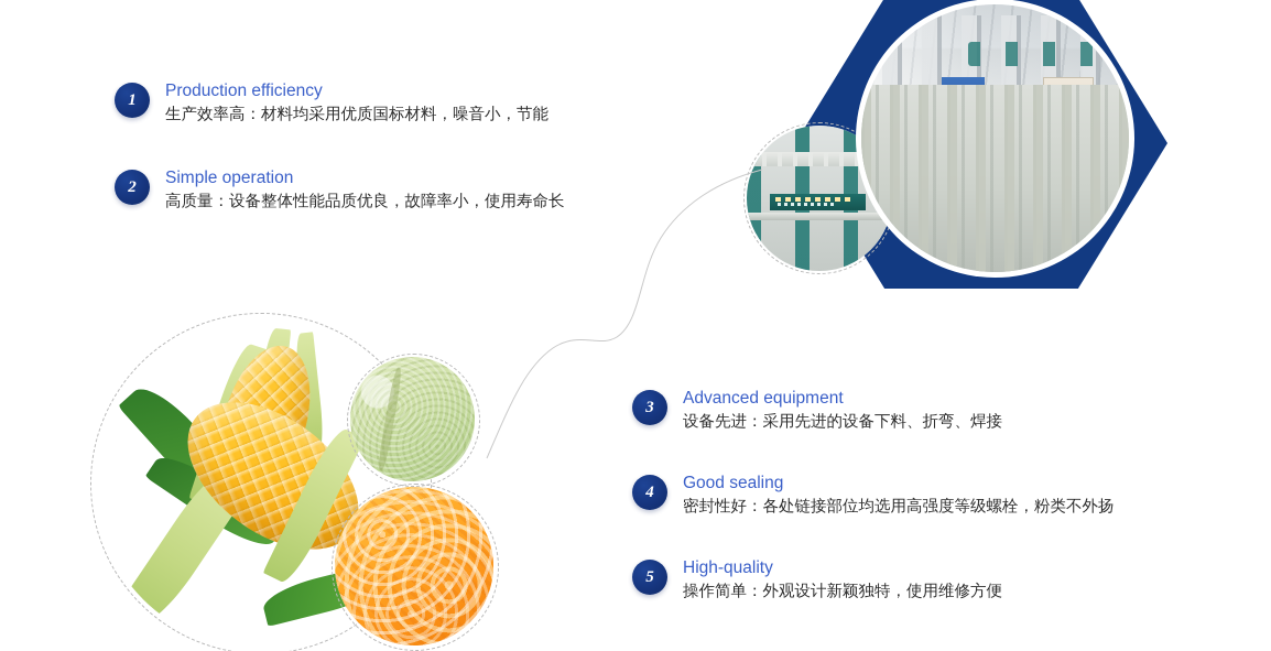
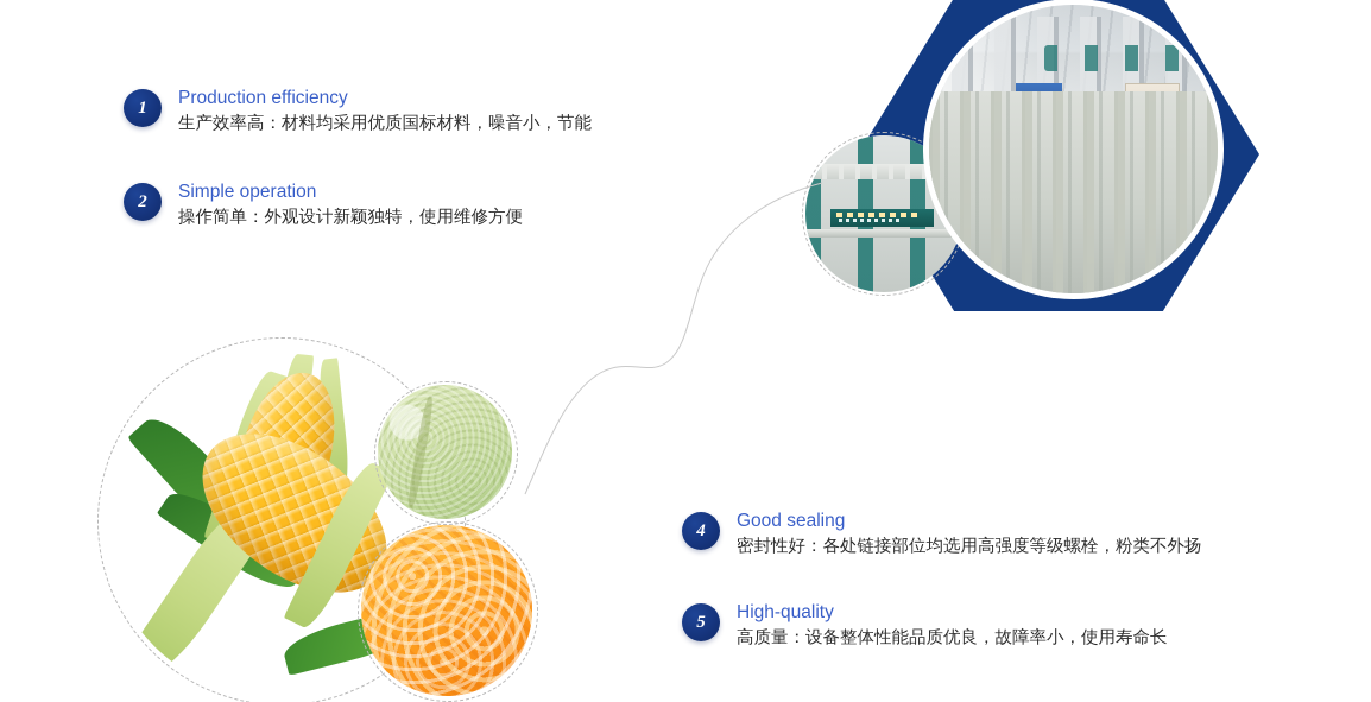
  1
  Production efficiency
  生产效率高：材料均采用优质国标材料，噪音小，节能
  2
  Simple operation
- 高质量：设备整体性能品质优良，故障率小，使用寿命长
+ 操作简单：外观设计新颖独特，使用维修方便
- 3
- Advanced equipment
- 设备先进：采用先进的设备下料、折弯、焊接
  4
  Good sealing
  密封性好：各处链接部位均选用高强度等级螺栓，粉类不外扬
  5
  High-quality
- 操作简单：外观设计新颖独特，使用维修方便
+ 高质量：设备整体性能品质优良，故障率小，使用寿命长
